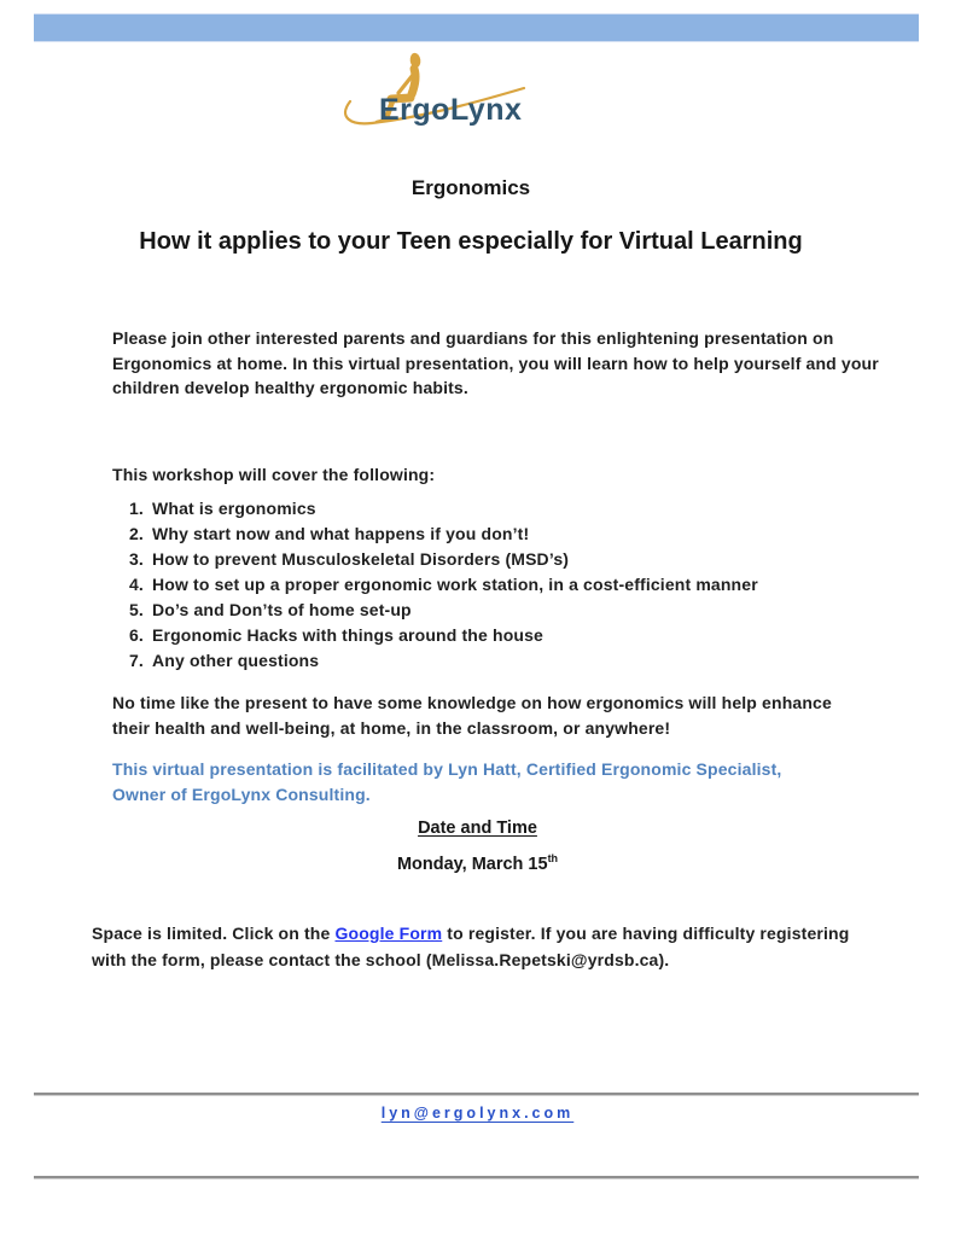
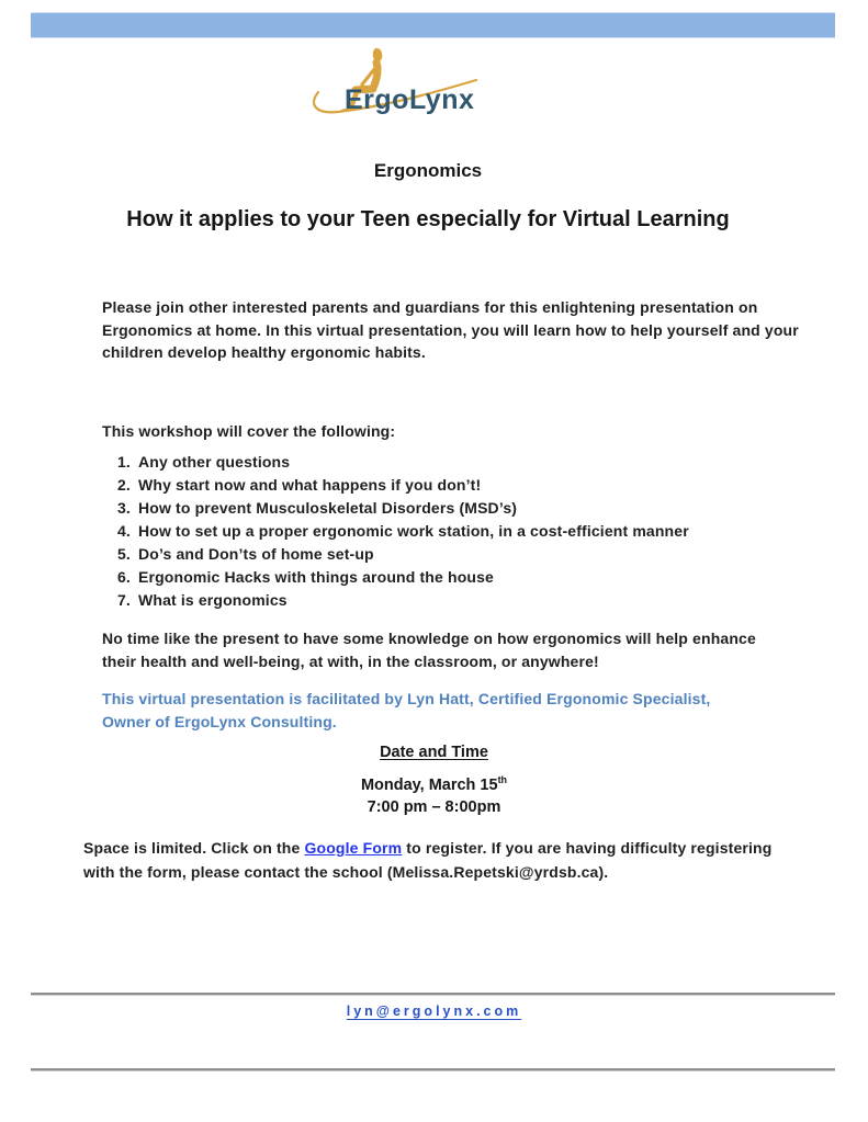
  ErgoLynx
  Ergonomics
  How it applies to your Teen especially for Virtual Learning
  Please join other interested parents and guardians for this enlightening presentation on Ergonomics at home. In this virtual presentation, you will learn how to help yourself and your children develop healthy ergonomic habits.
  This workshop will cover the following:
- What is ergonomics
+ Any other questions
  Why start now and what happens if you don’t!
  How to prevent Musculoskeletal Disorders (MSD’s)
  How to set up a proper ergonomic work station, in a cost-efficient manner
  Do’s and Don’ts of home set-up
  Ergonomic Hacks with things around the house
- Any other questions
+ What is ergonomics
- No time like the present to have some knowledge on how ergonomics will help enhance their health and well-being, at home, in the classroom, or anywhere!
+ No time like the present to have some knowledge on how ergonomics will help enhance their health and well-being, at with, in the classroom, or anywhere!
  This virtual presentation is facilitated by Lyn Hatt, Certified Ergonomic Specialist, Owner of ErgoLynx Consulting.
  Date and Time
  Monday, March 15th
+ 7:00 pm – 8:00pm
  Space is limited. Click on the Google Form to register. If you are having difficulty registering with the form, please contact the school (Melissa.Repetski@yrdsb.ca).
  lyn@ergolynx.com
